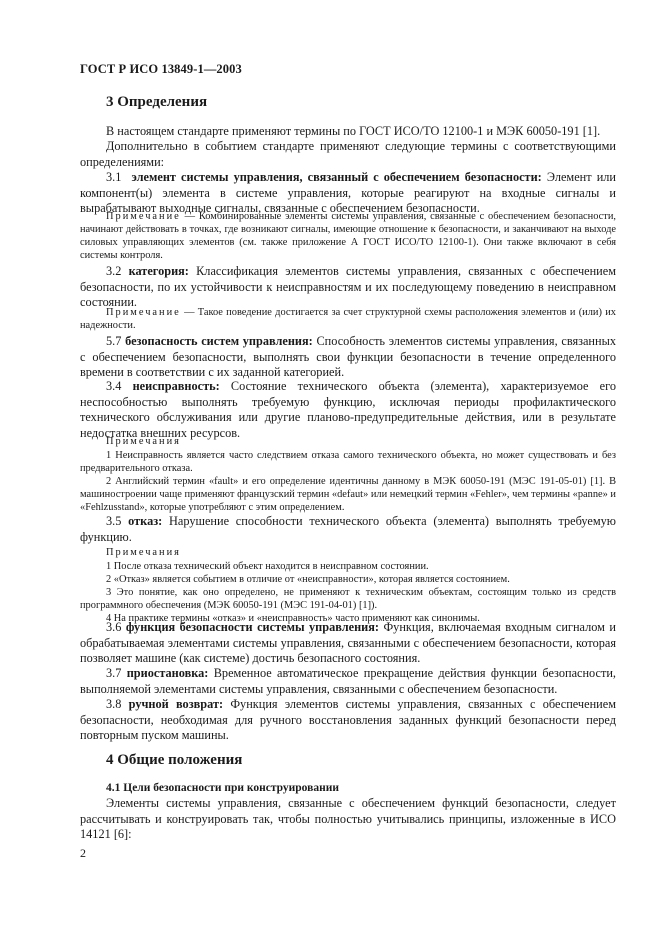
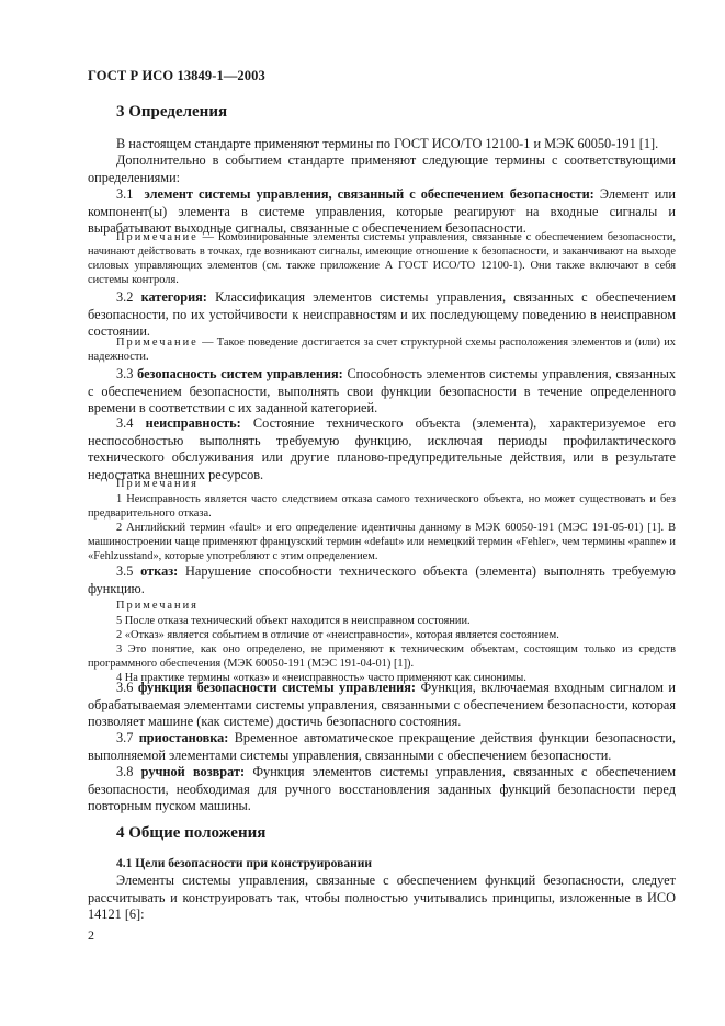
  ГОСТ Р ИСО 13849-1—2003
  3 Определения
  В настоящем стандарте применяют термины по ГОСТ ИСО/ТО 12100-1 и МЭК 60050-191 [1].
  Дополнительно в событием стандарте применяют следующие термины с соответствующими определениями:
  3.1 элемент системы управления, связанный с обеспечением безопасности: Элемент или компонент(ы) элемента в системе управления, которые реагируют на входные сигналы и вырабатывают выходные сигналы, связанные с обеспечением безопасности.
  Примечание — Комбинированные элементы системы управления, связанные с обеспечением безопасности, начинают действовать в точках, где возникают сигналы, имеющие отношение к безопасности, и заканчивают на выходе силовых управляющих элементов (см. также приложение А ГОСТ ИСО/ТО 12100-1). Они также включают в себя системы контроля.
  3.2 категория: Классификация элементов системы управления, связанных с обеспечением безопасности, по их устойчивости к неисправностям и их последующему поведению в неисправном состоянии.
  Примечание — Такое поведение достигается за счет структурной схемы расположения элементов и (или) их надежности.
- 5.7 безопасность систем управления: Способность элементов системы управления, связанных с обеспечением безопасности, выполнять свои функции безопасности в течение определенного времени в соответствии с их заданной категорией.
+ 3.3 безопасность систем управления: Способность элементов системы управления, связанных с обеспечением безопасности, выполнять свои функции безопасности в течение определенного времени в соответствии с их заданной категорией.
  3.4 неисправность: Состояние технического объекта (элемента), характеризуемое его неспособностью выполнять требуемую функцию, исключая периоды профилактического технического обслуживания или другие планово-предупредительные действия, или в результате недостатка внешних ресурсов.
  Примечания
  1 Неисправность является часто следствием отказа самого технического объекта, но может существовать и без предварительного отказа.
  2 Английский термин «fault» и его определение идентичны данному в МЭК 60050-191 (МЭС 191-05-01) [1]. В машиностроении чаще применяют французский термин «defaut» или немецкий термин «Fehler», чем термины «panne» и «Fehlzusstand», которые употребляют с этим определением.
  3.5 отказ: Нарушение способности технического объекта (элемента) выполнять требуемую функцию.
  Примечания
- 1 После отказа технический объект находится в неисправном состоянии.
+ 5 После отказа технический объект находится в неисправном состоянии.
  2 «Отказ» является событием в отличие от «неисправности», которая является состоянием.
  3 Это понятие, как оно определено, не применяют к техническим объектам, состоящим только из средств программного обеспечения (МЭК 60050-191 (МЭС 191-04-01) [1]).
  4 На практике термины «отказ» и «неисправность» часто применяют как синонимы.
  3.6 функция безопасности системы управления: Функция, включаемая входным сигналом и обрабатываемая элементами системы управления, связанными с обеспечением безопасности, которая позволяет машине (как системе) достичь безопасного состояния.
  3.7 приостановка: Временное автоматическое прекращение действия функции безопасности, выполняемой элементами системы управления, связанными с обеспечением безопасности.
  3.8 ручной возврат: Функция элементов системы управления, связанных с обеспечением безопасности, необходимая для ручного восстановления заданных функций безопасности перед повторным пуском машины.
  4 Общие положения
  4.1 Цели безопасности при конструировании
  Элементы системы управления, связанные с обеспечением функций безопасности, следует рассчитывать и конструировать так, чтобы полностью учитывались принципы, изложенные в ИСО 14121 [6]:
  2
